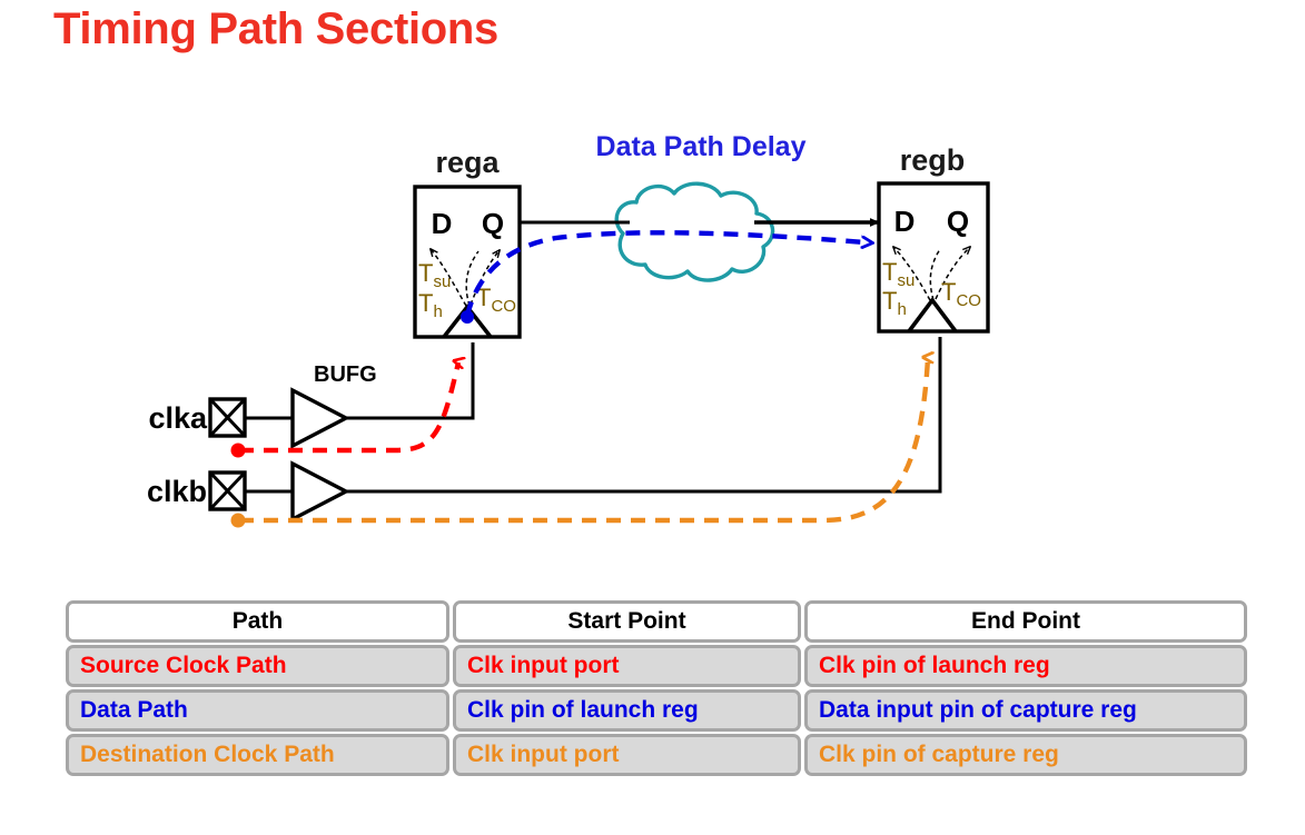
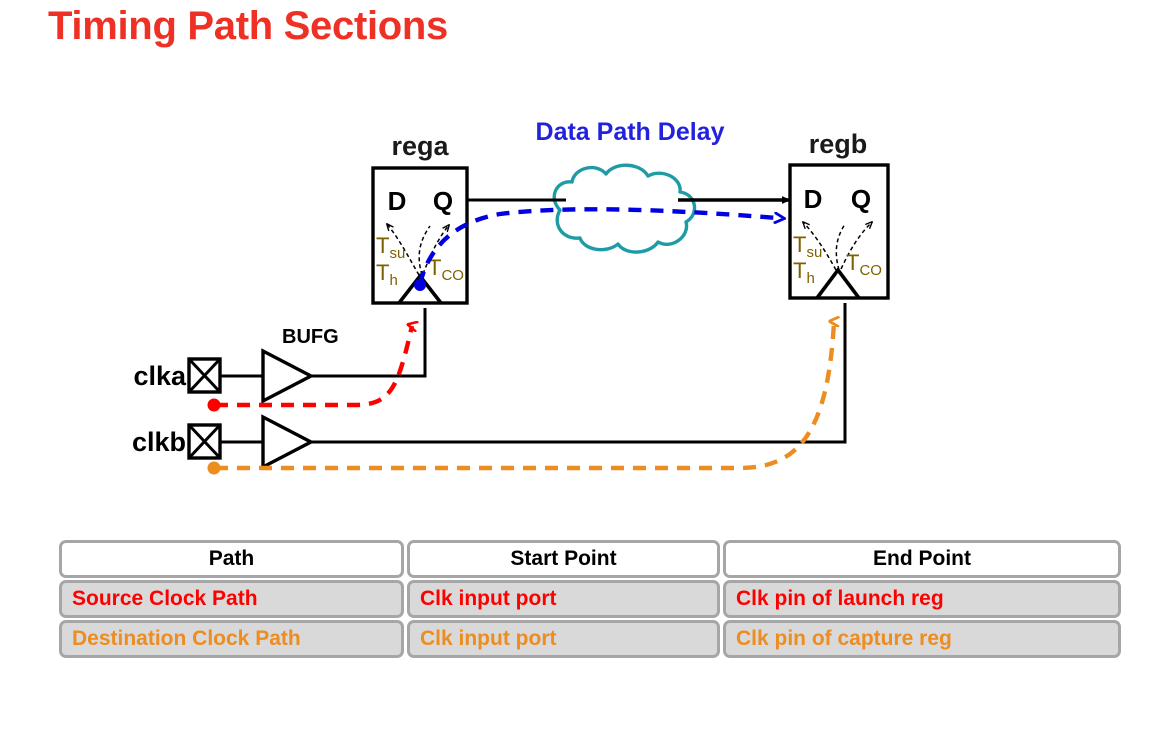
  Timing Path Sections
  rega
  D
  Q
  Tsu
  Th
  TCO
  regb
  D
  Q
  Tsu
  Th
  TCO
  Data Path Delay
  clka
  BUFG
  clkb
  Path	Start Point	End Point
  Source Clock Path	Clk input port	Clk pin of launch reg
- Data Path	Clk pin of launch reg	Data input pin of capture reg
  Destination Clock Path	Clk input port	Clk pin of capture reg
